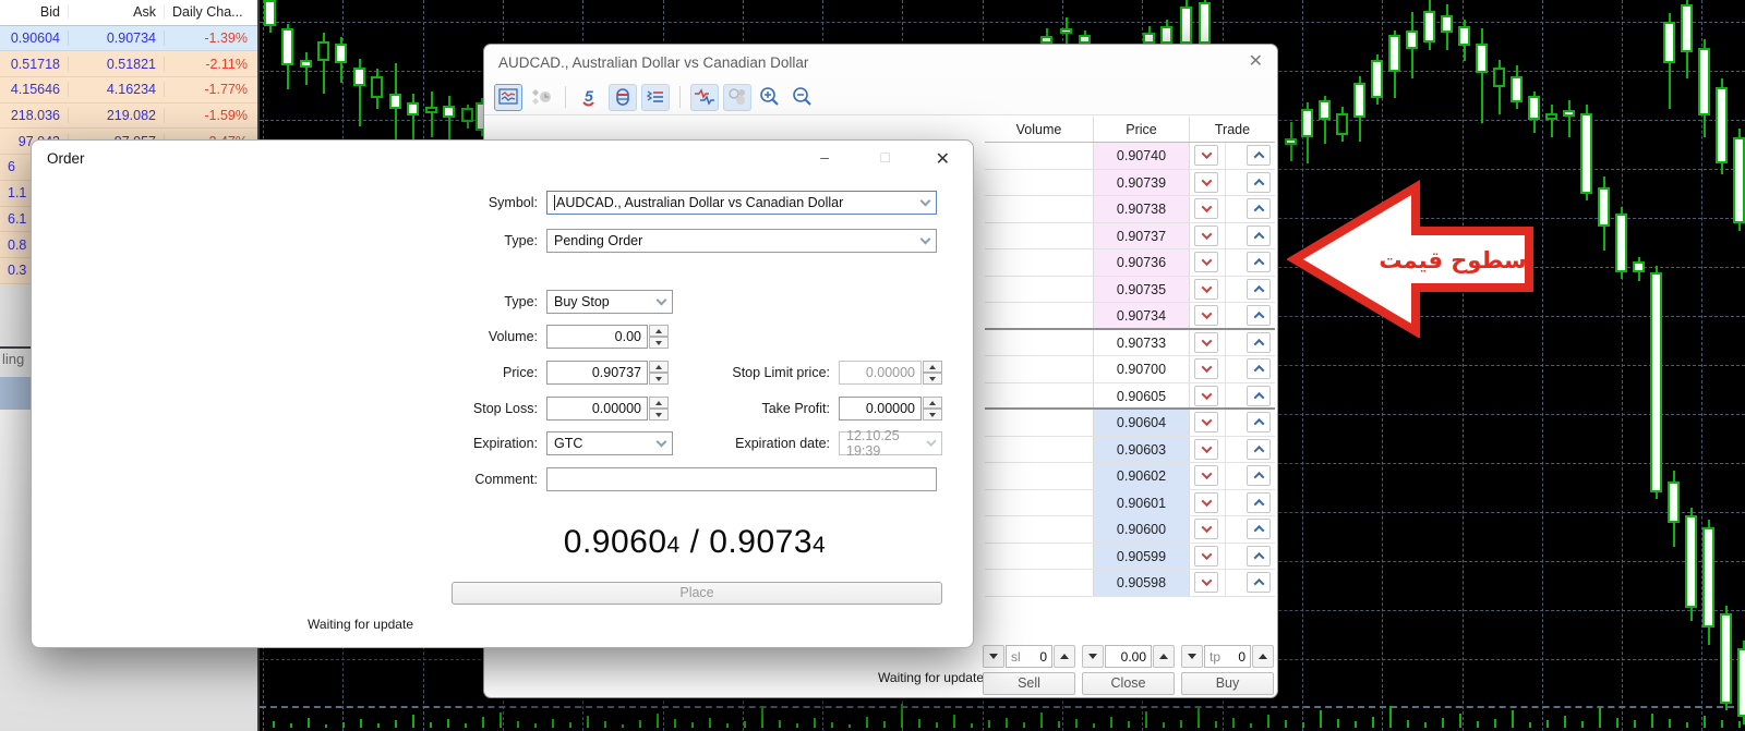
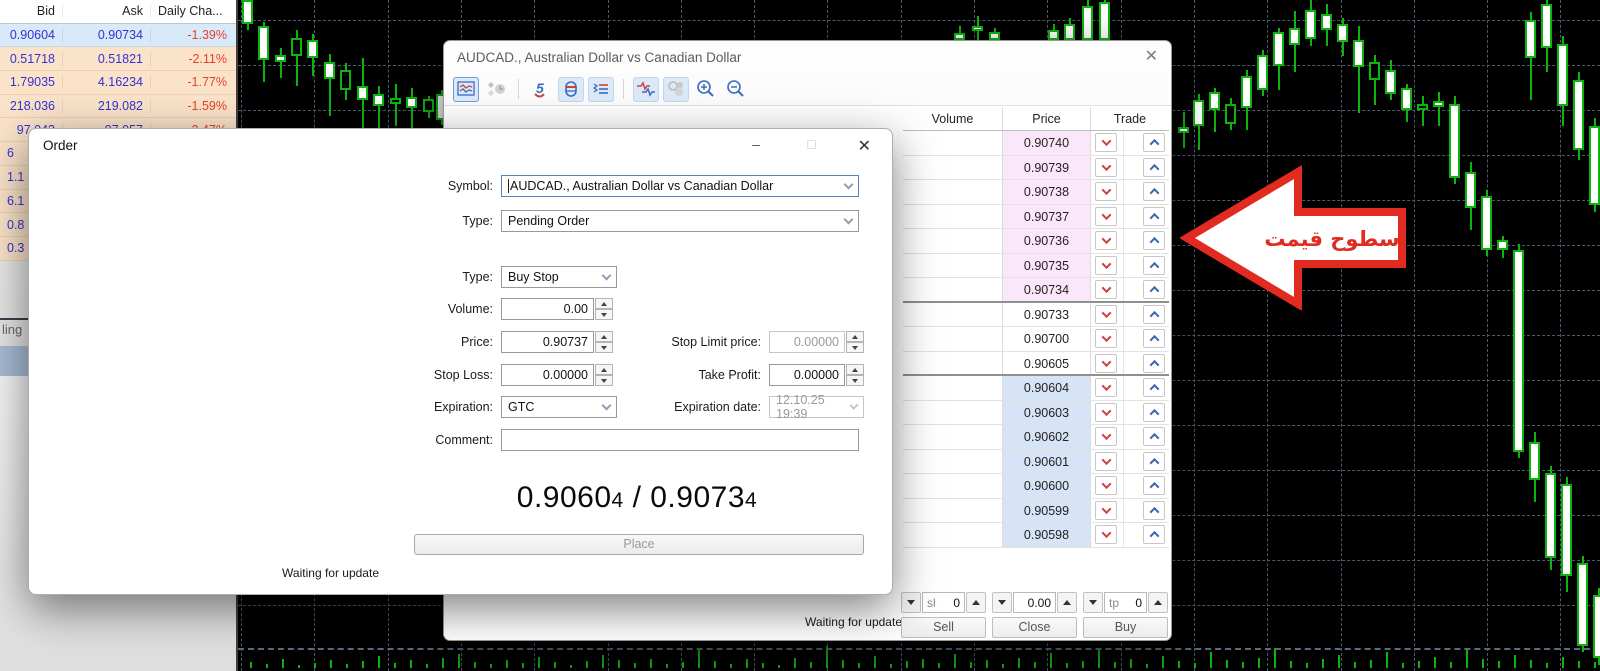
  Bid
  Ask
  Daily Cha...
  0.90604
  0.90734
  -1.39%
  0.51718
  0.51821
  -2.11%
- 4.15646
+ 1.79035
  4.16234
  -1.77%
  218.036
  219.082
  -1.59%
  6
  1.1
  6.1
  0.8
  0.3
  ling
  AUDCAD., Australian Dollar vs Canadian Dollar
  ✕
  5
  Volume
  Price
  Trade
  0.90740
  0.90739
  0.90738
  0.90737
  0.90736
  0.90735
  0.90734
  0.90733
  0.90700
  0.90605
  0.90604
  0.90603
  0.90602
  0.90601
  0.90600
  0.90599
  0.90598
  Waiting for update
  sl
  0
  0.00
  tp
  0
  Sell
  Close
  Buy
  Order
  –
  □
  ✕
  Waiting for update
  Symbol:
  AUDCAD., Australian Dollar vs Canadian Dollar
  Type:
  Pending Order
  Type:
  Buy Stop
  Volume:
  0.00
  Price:
  0.90737
  Stop Limit price:
  0.00000
  Stop Loss:
  0.00000
  Take Profit:
  0.00000
  Expiration:
  GTC
  Expiration date:
  12.10.25 19:39
  Comment:
  0.90604 / 0.90734
  Place
  سطوح قیمت
